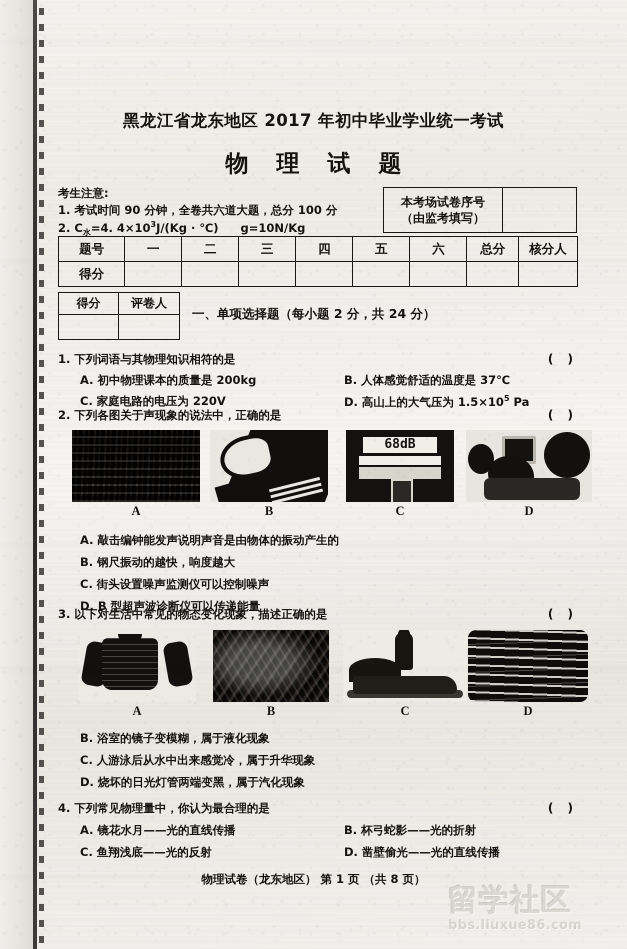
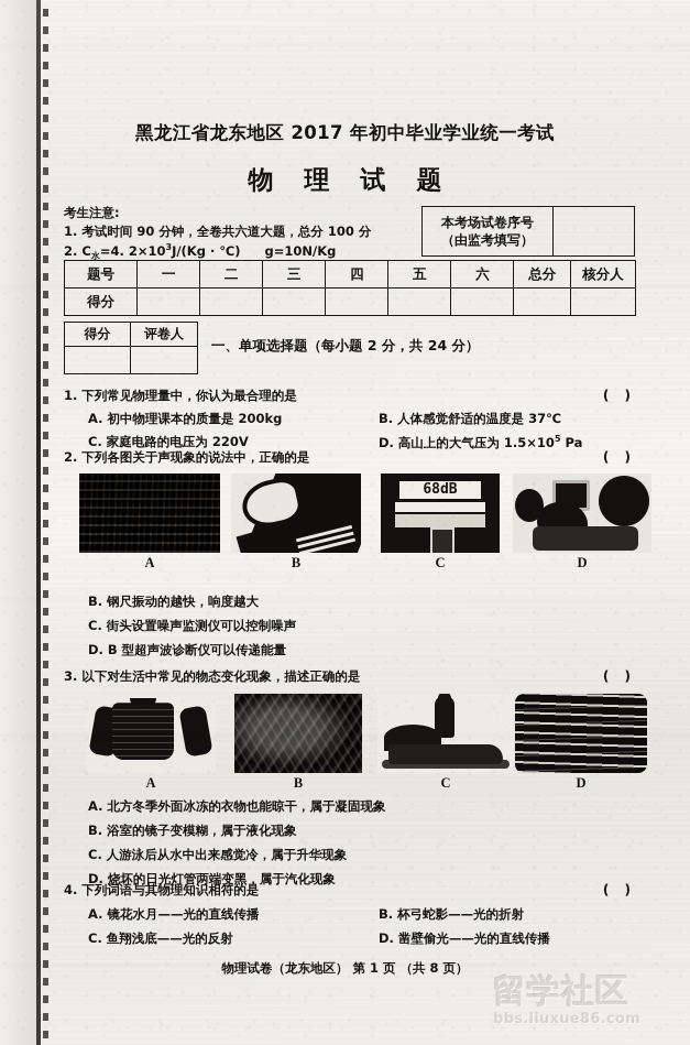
  黑龙江省龙东地区 2017 年初中毕业学业统一考试
  物 理 试 题
  考生注意:
  1. 考试时间 90 分钟，全卷共六道大题，总分 100 分
- 2. C水=4. 4×103J/(Kg · ℃) g=10N/Kg
+ 2. C水=4. 2×103J/(Kg · ℃) g=10N/Kg
  本考场试卷序号
  （由监考填写）
  题号	一	二	三	四	五	六	总分	核分人
  得分
  得分
  评卷人
  一、单项选择题（每小题 2 分，共 24 分）
- 1. 下列词语与其物理知识相符的是
+ 1. 下列常见物理量中，你认为最合理的是
  ( )
  A. 初中物理课本的质量是 200kg
  C. 家庭电路的电压为 220V
  B. 人体感觉舒适的温度是 37℃
  D. 高山上的大气压为 1.5×105 Pa
  2. 下列各图关于声现象的说法中，正确的是
  ( )
  A
  B
  68dB
  C
  D
- A. 敲击编钟能发声说明声音是由物体的振动产生的
  B. 钢尺振动的越快，响度越大
  C. 街头设置噪声监测仪可以控制噪声
  D. B 型超声波诊断仪可以传递能量
  3. 以下对生活中常见的物态变化现象，描述正确的是
  ( )
  A
  B
  C
  D
+ A. 北方冬季外面冰冻的衣物也能晾干，属于凝固现象
  B. 浴室的镜子变模糊，属于液化现象
  C. 人游泳后从水中出来感觉冷，属于升华现象
  D. 烧坏的日光灯管两端变黑，属于汽化现象
- 4. 下列常见物理量中，你认为最合理的是
+ 4. 下列词语与其物理知识相符的是
  ( )
  A. 镜花水月——光的直线传播
  C. 鱼翔浅底——光的反射
  B. 杯弓蛇影——光的折射
  D. 凿壁偷光——光的直线传播
  物理试卷（龙东地区） 第 1 页 （共 8 页）
  留学社区
  bbs.liuxue86.com
